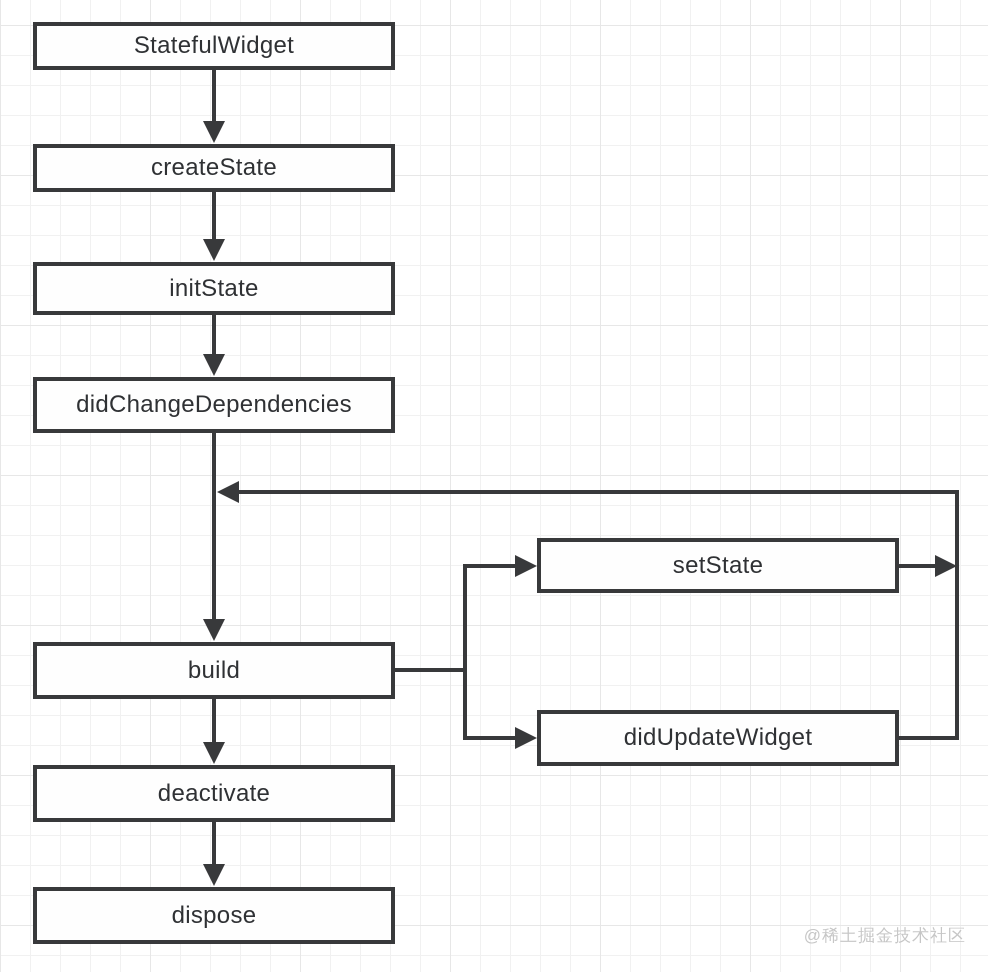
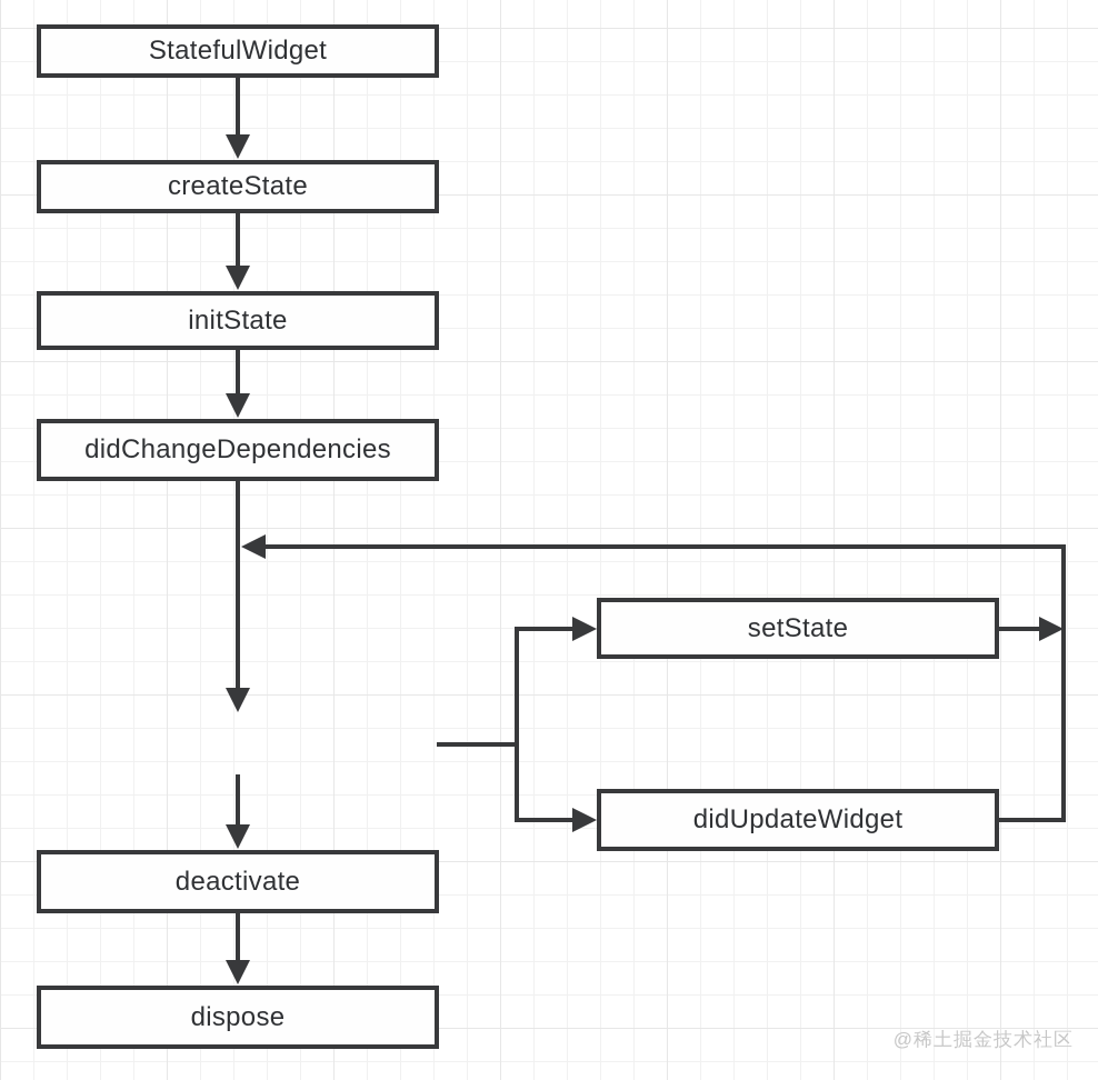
  StatefulWidget
  createState
  initState
  didChangeDependencies
- build
  setState
  didUpdateWidget
  deactivate
  dispose
  @稀土掘金技术社区
